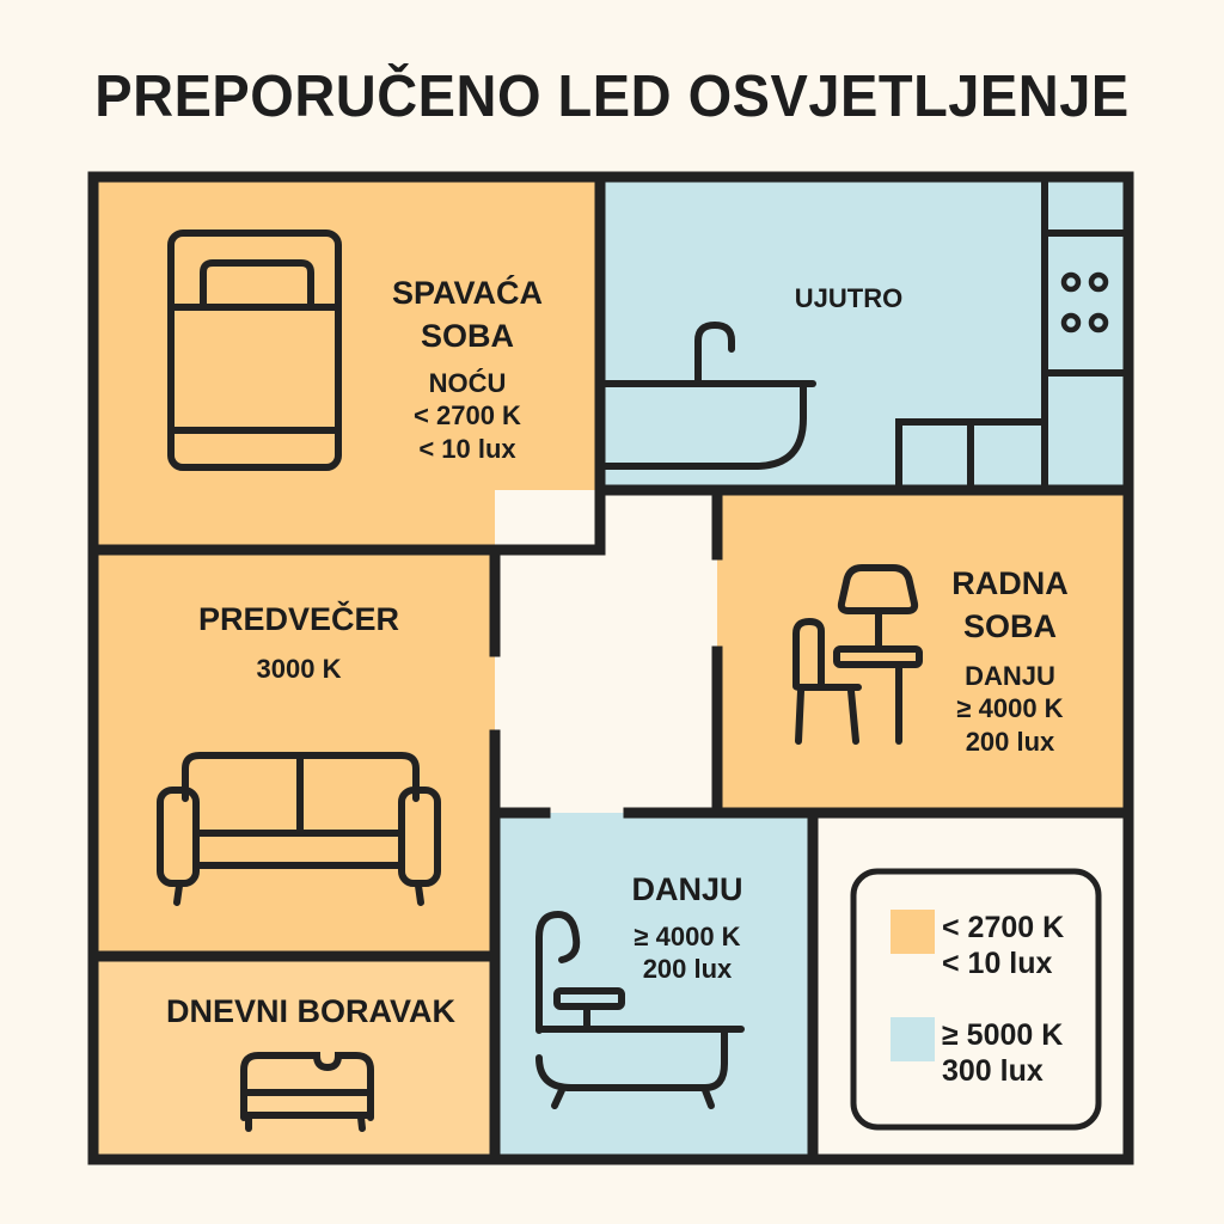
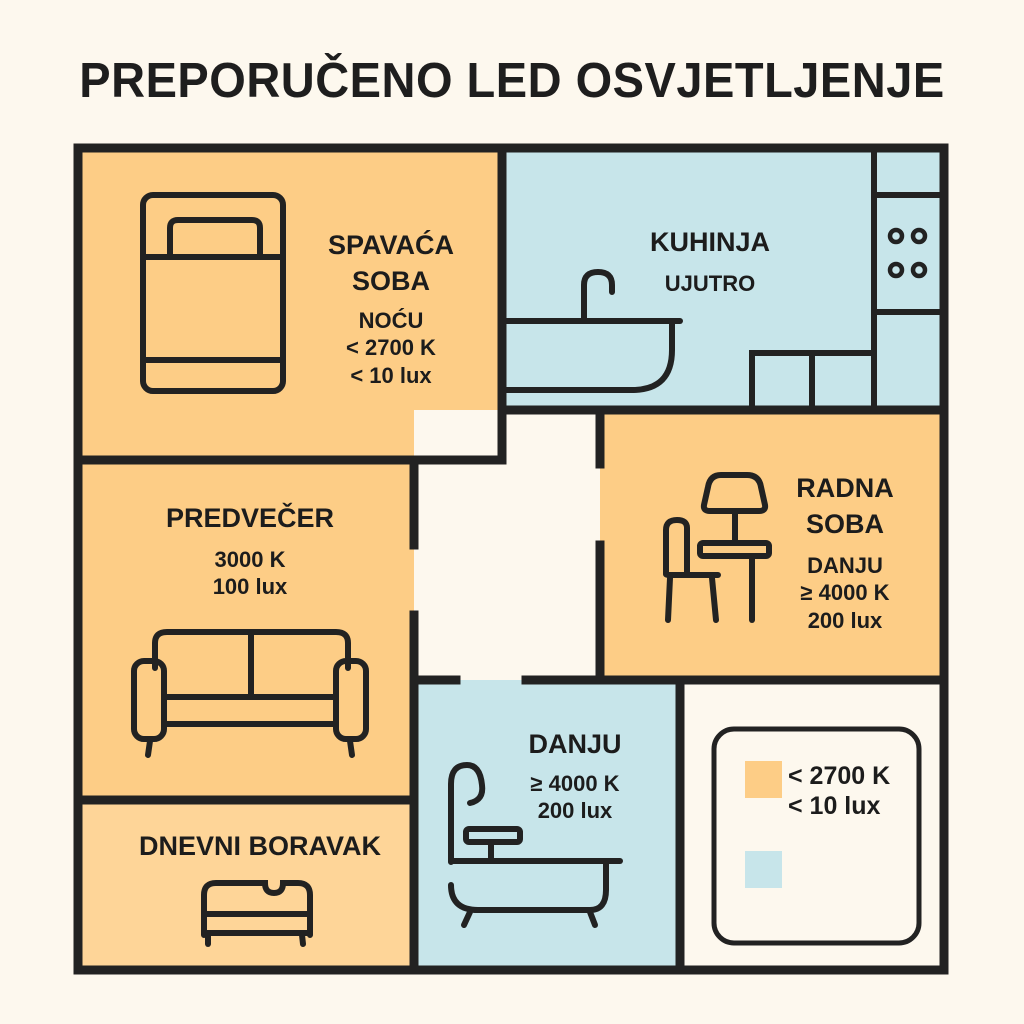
  PREPORUČENO LED OSVJETLJENJE
  SPAVAĆA
  SOBA
  NOĆU
  < 2700 K
  < 10 lux
+ KUHINJA
  UJUTRO
  RADNA
  SOBA
  DANJU
  ≥ 4000 K
  200 lux
  PREDVEČER
  3000 K
+ 100 lux
  DNEVNI BORAVAK
  DANJU
  ≥ 4000 K
  200 lux
  < 2700 K
  < 10 lux
- ≥ 5000 K
- 300 lux
